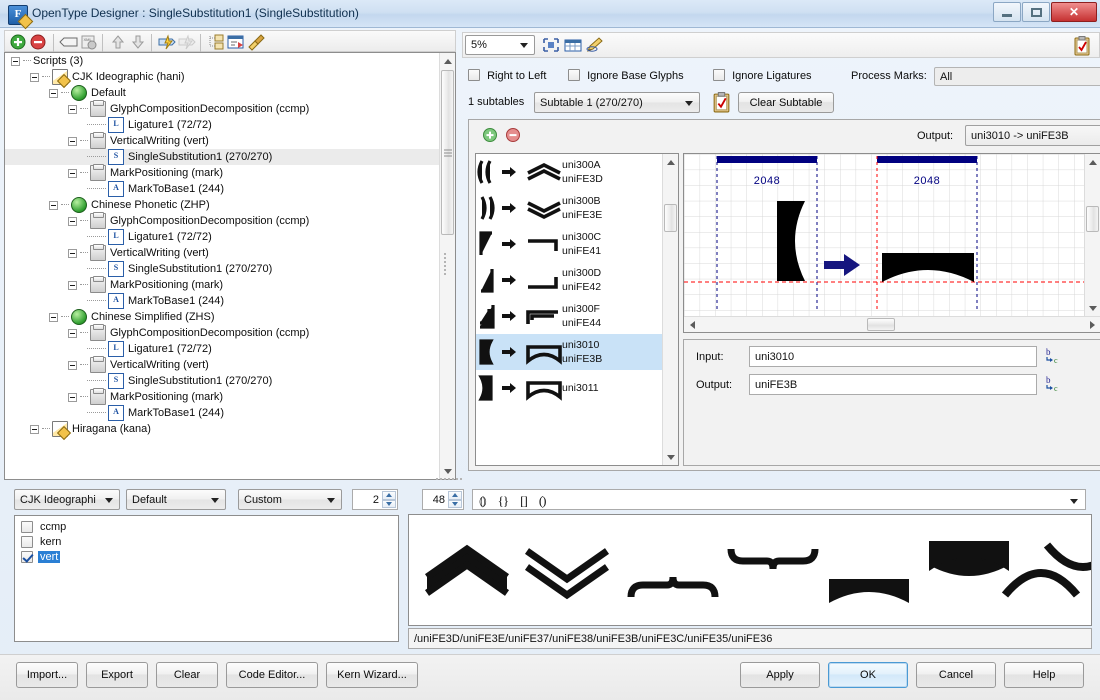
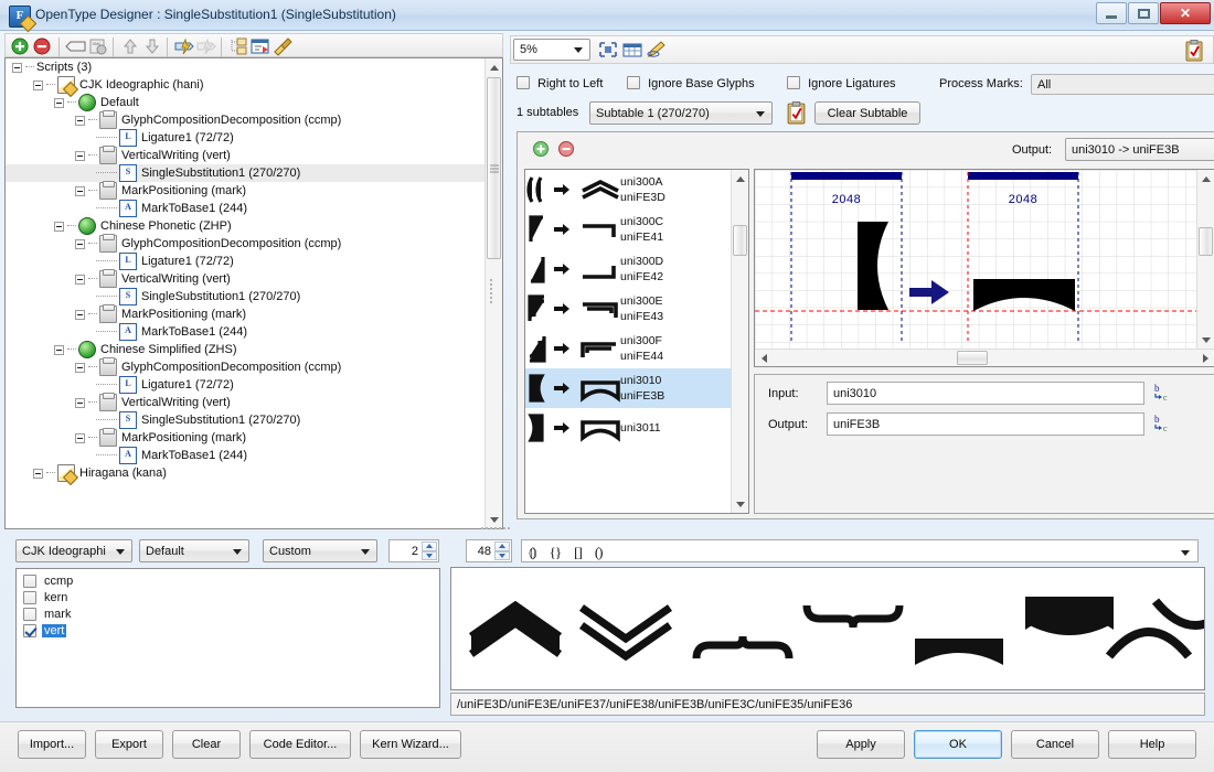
  F
  OpenType Designer : SingleSubstitution1 (SingleSubstitution)
  ✕
  Scripts (3)
  CJK Ideographic (hani)
  Default
  GlyphCompositionDecomposition (ccmp)
  L
  Ligature1 (72/72)
  VerticalWriting (vert)
  S
  SingleSubstitution1 (270/270)
  MarkPositioning (mark)
  A
  MarkToBase1 (244)
  Chinese Phonetic (ZHP)
  GlyphCompositionDecomposition (ccmp)
  L
  Ligature1 (72/72)
  VerticalWriting (vert)
  S
  SingleSubstitution1 (270/270)
  MarkPositioning (mark)
  A
  MarkToBase1 (244)
  Chinese Simplified (ZHS)
  GlyphCompositionDecomposition (ccmp)
  L
  Ligature1 (72/72)
  VerticalWriting (vert)
  S
  SingleSubstitution1 (270/270)
  MarkPositioning (mark)
  A
  MarkToBase1 (244)
  Hiragana (kana)
  5%
  Right to Left
  Ignore Base Glyphs
  Ignore Ligatures
  Process Marks:
  All
  1 subtables
  Subtable 1 (270/270)
  Clear Subtable
  Output:
  uni3010 -> uniFE3B
  uni300A
  uniFE3D
- uni300B
- uniFE3E
  uni300C
  uniFE41
  uni300D
  uniFE42
+ uni300E
+ uniFE43
  uni300F
  uniFE44
  uni3010
  uniFE3B
  uni3011
  2048
  2048
  Input:
  uni3010
  b
  c
  Output:
  uniFE3B
  b
  c
  CJK Ideographi
  Default
  Custom
  2
  48
  ⦅⦆
  {}
  []
  ()
  ccmp
  kern
+ mark
  vert
  /uniFE3D/uniFE3E/uniFE37/uniFE38/uniFE3B/uniFE3C/uniFE35/uniFE36
  Import...
  Export
  Clear
  Code Editor...
  Kern Wizard...
  Apply
  OK
  Cancel
  Help
